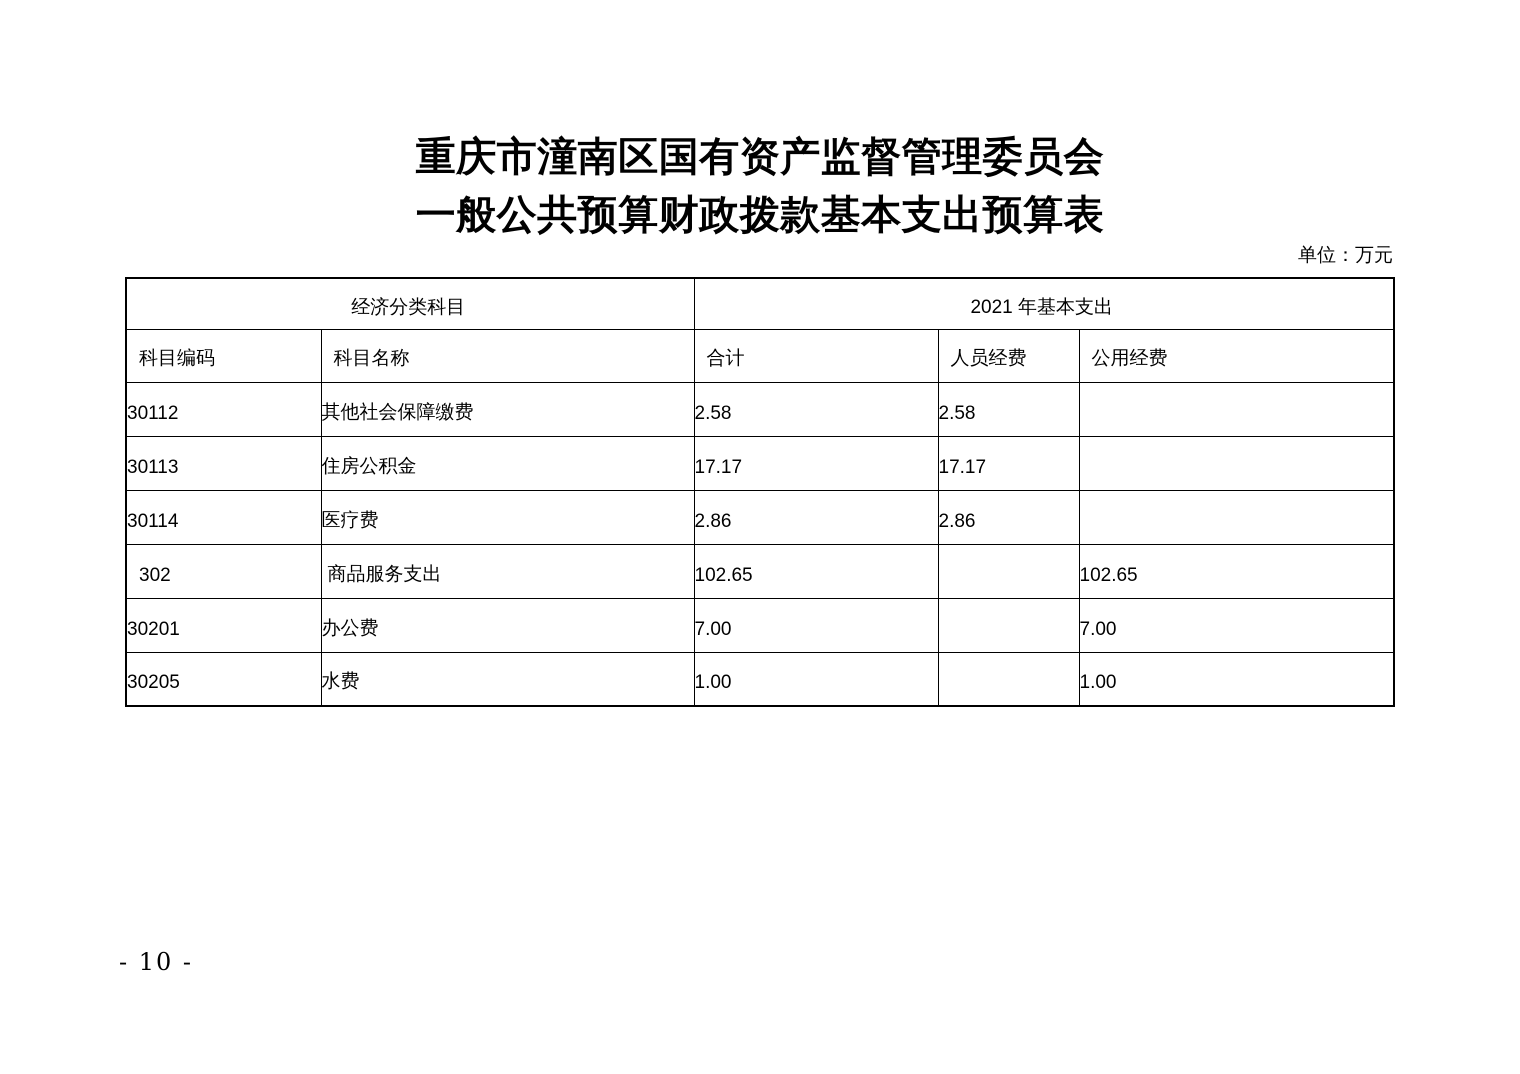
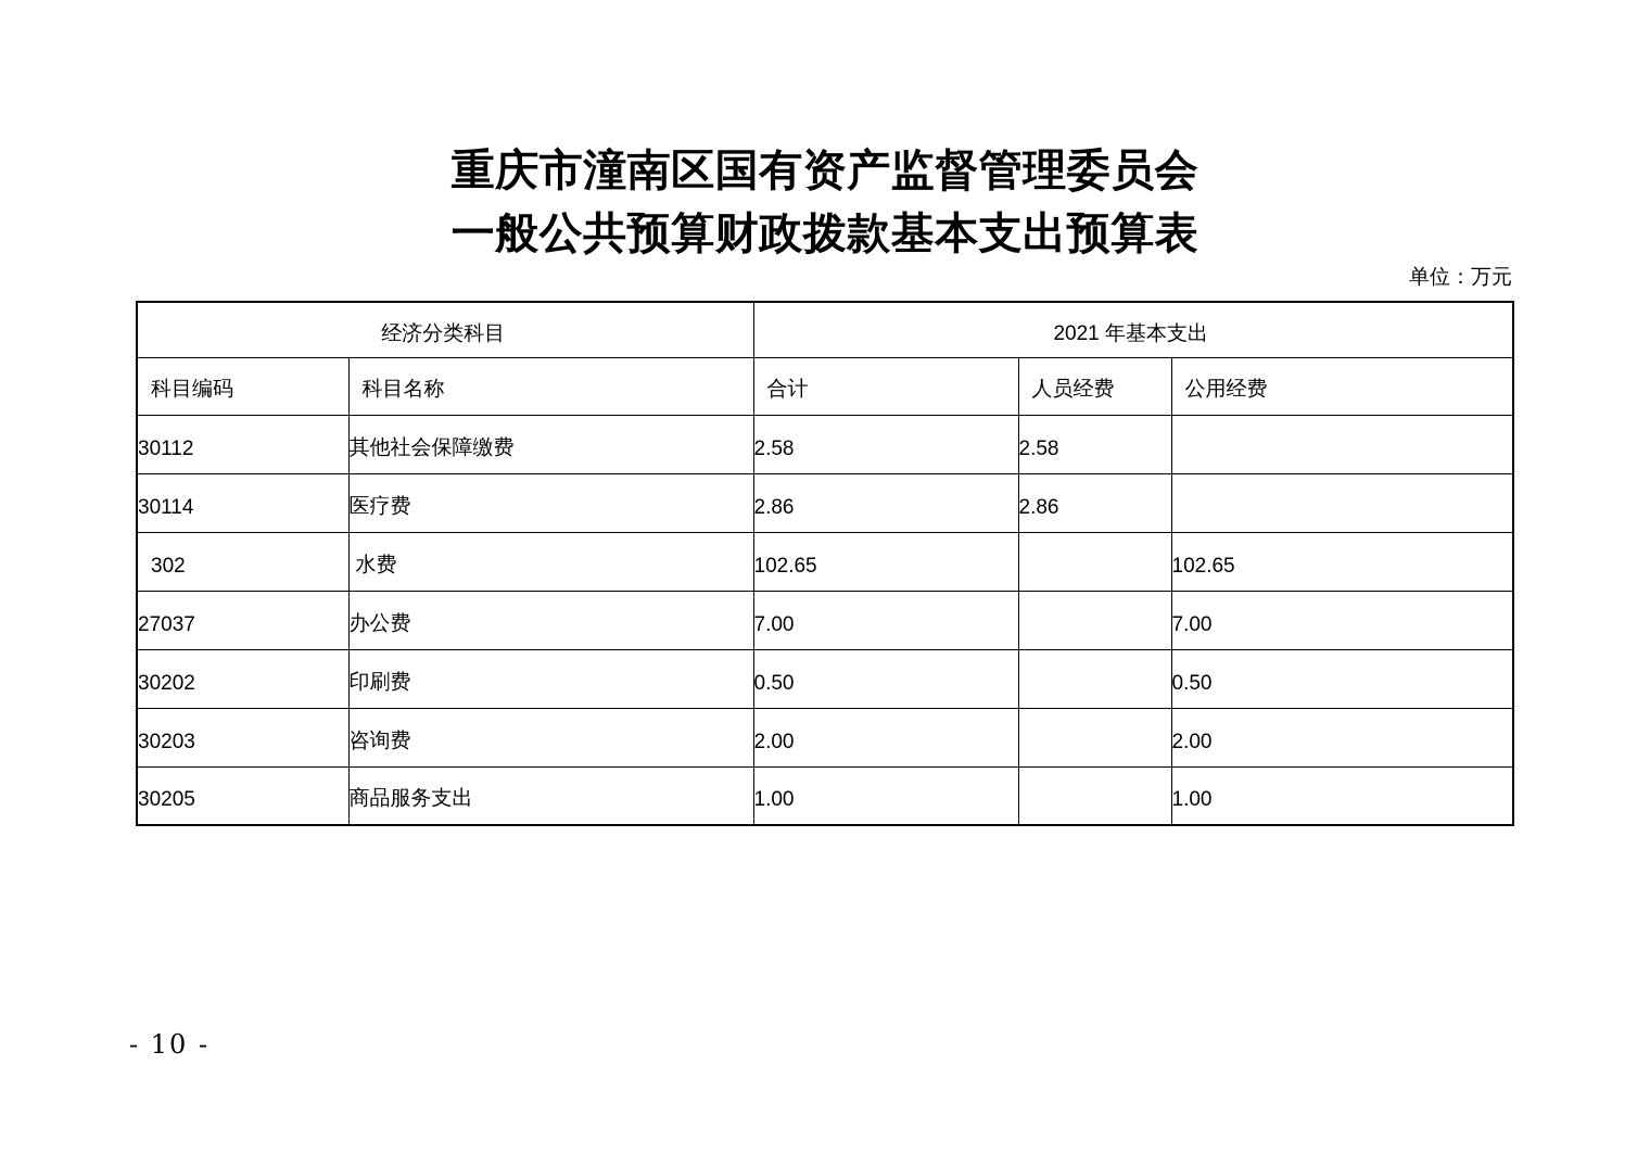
  重庆市潼南区国有资产监督管理委员会
  一般公共预算财政拨款基本支出预算表
  单位：万元
  经济分类科目	2021 年基本支出
  科目编码	科目名称	合计	人员经费	公用经费
  30112	其他社会保障缴费	2.58	2.58
- 30113	住房公积金	17.17	17.17
  30114	医疗费	2.86	2.86
- 302	商品服务支出	102.65		102.65
+ 302	水费	102.65		102.65
- 30201	办公费	7.00		7.00
+ 27037	办公费	7.00		7.00
+ 30202	印刷费	0.50		0.50
+ 30203	咨询费	2.00		2.00
- 30205	水费	1.00		1.00
+ 30205	商品服务支出	1.00		1.00
  - 10 -
